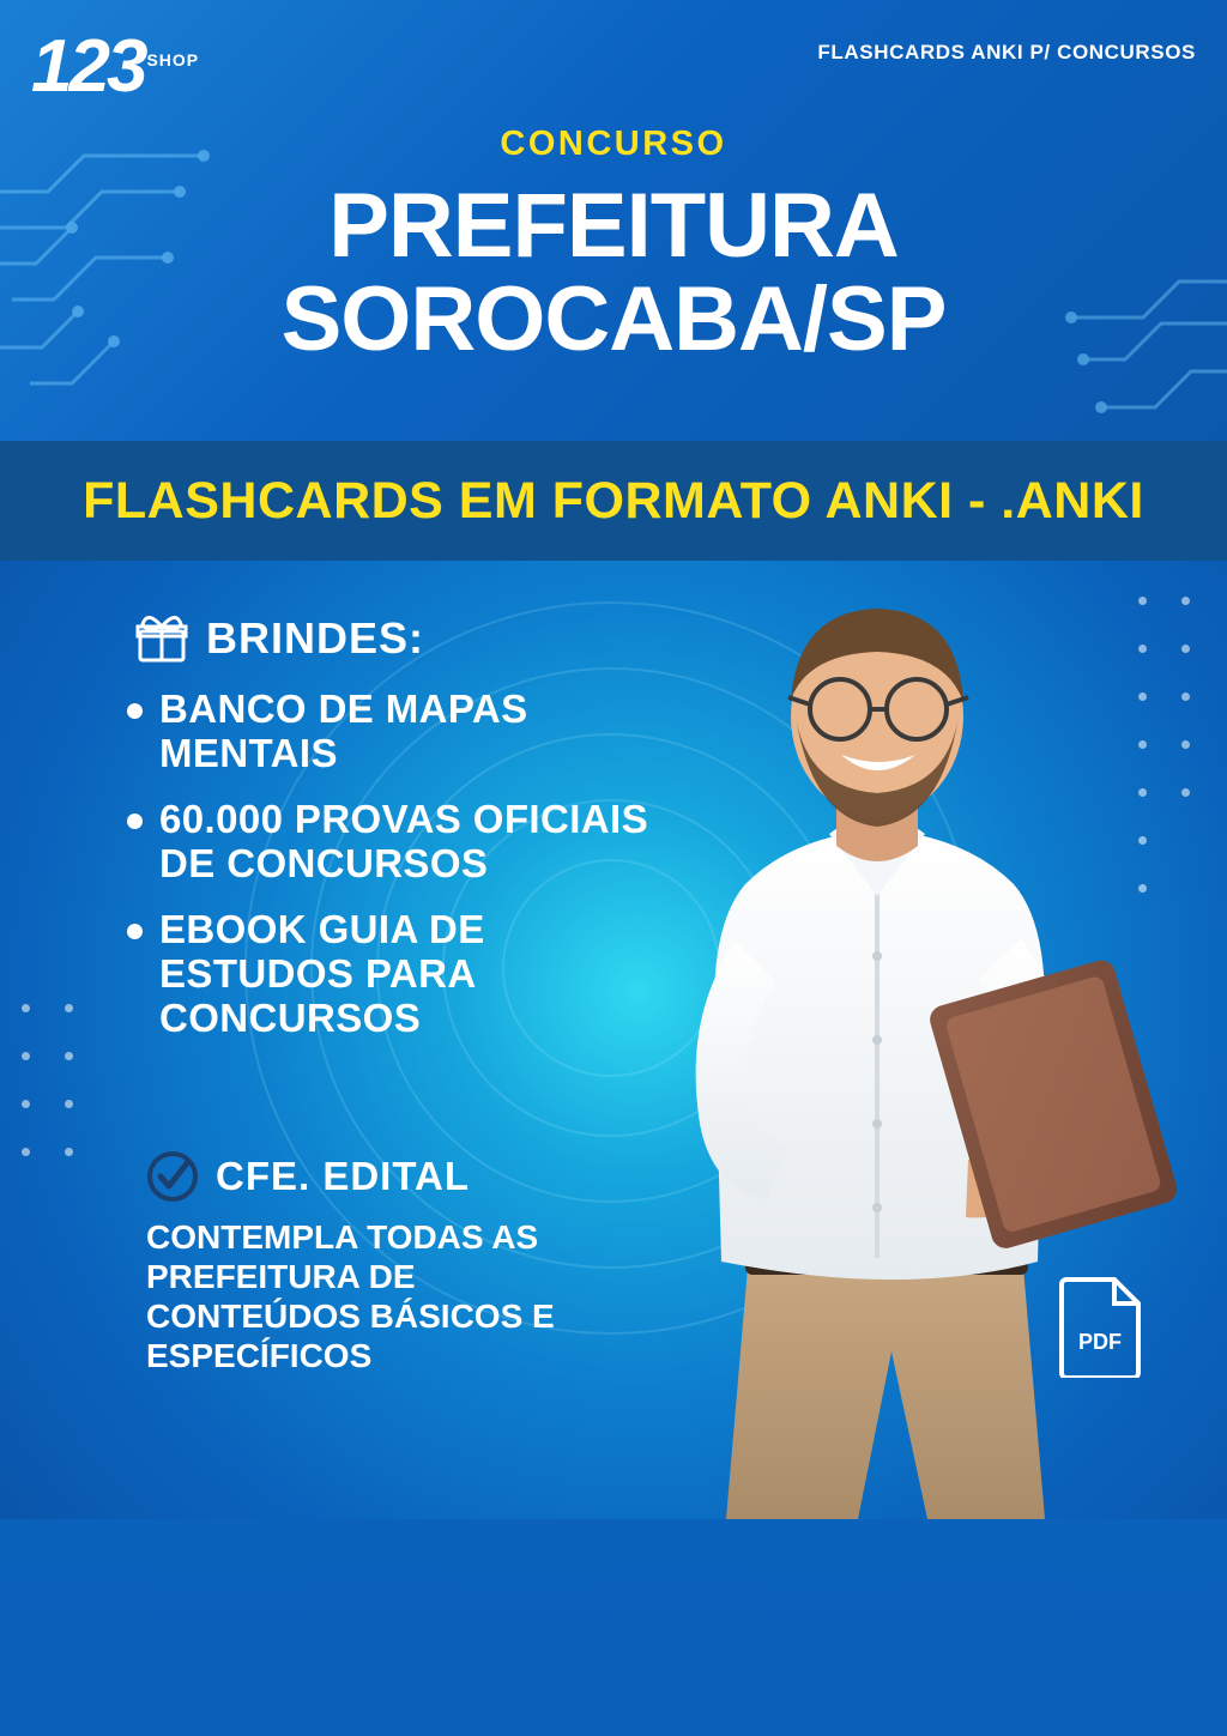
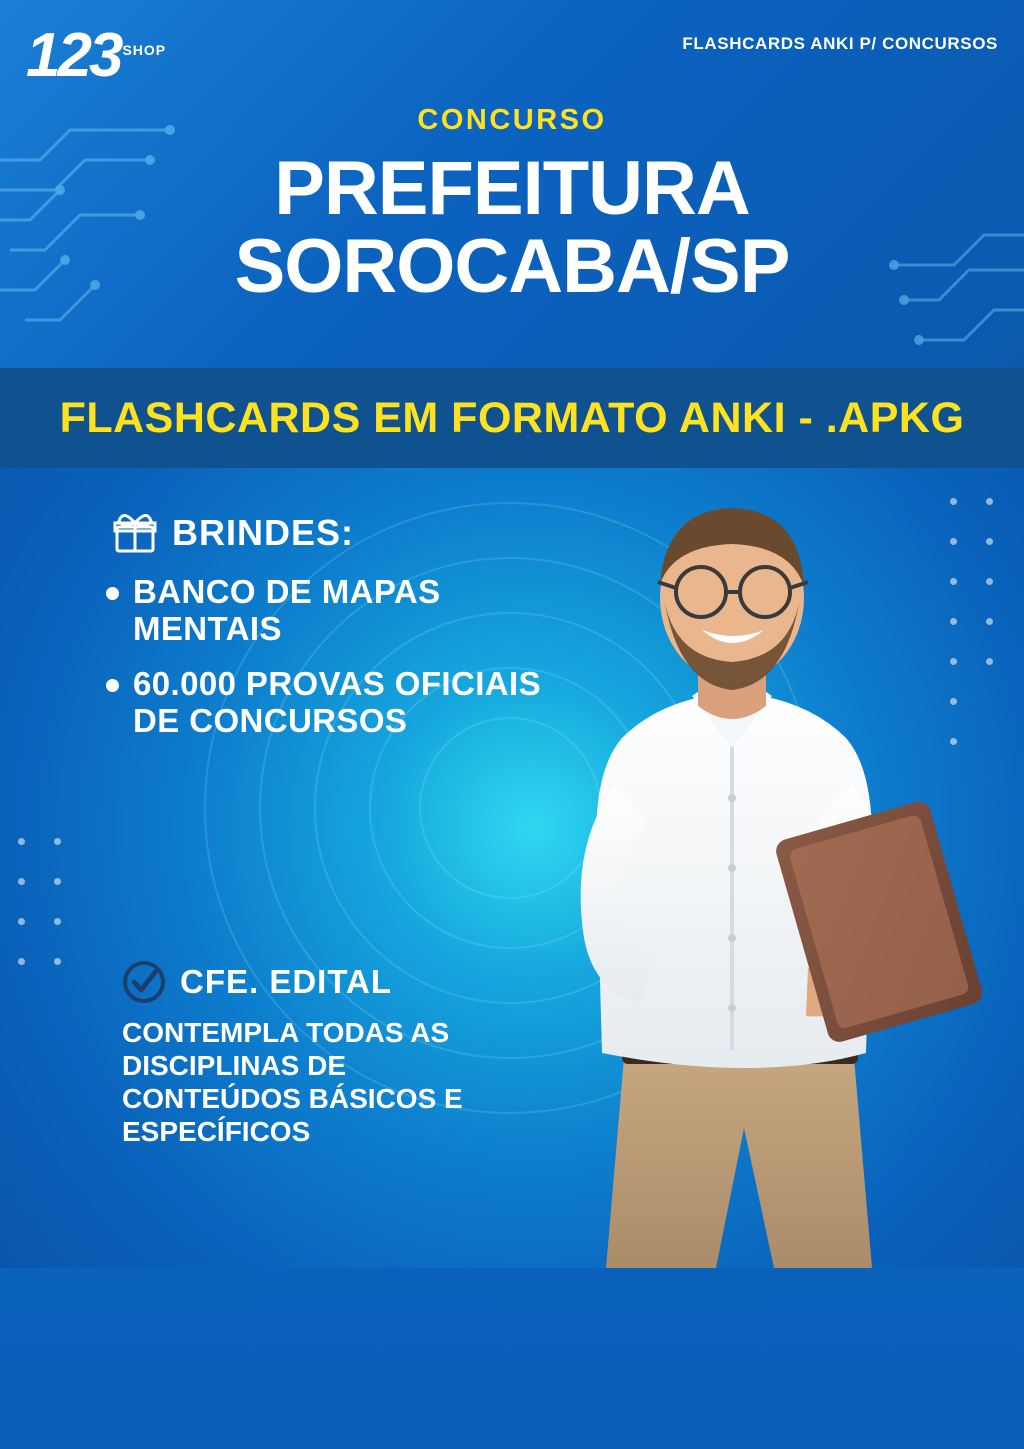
  123
  SHOP
  FLASHCARDS ANKI P/ CONCURSOS
  CONCURSO
  PREFEITURA
  SOROCABA/SP
- FLASHCARDS EM FORMATO ANKI - .ANKI
+ FLASHCARDS EM FORMATO ANKI - .APKG
  BRINDES:
  BANCO DE MAPAS MENTAIS
  60.000 PROVAS OFICIAIS DE CONCURSOS
- EBOOK GUIA DE ESTUDOS PARA CONCURSOS
  CFE. EDITAL
- CONTEMPLA TODAS AS PREFEITURA DE CONTEÚDOS BÁSICOS E ESPECÍFICOS
+ CONTEMPLA TODAS AS DISCIPLINAS DE CONTEÚDOS BÁSICOS E ESPECÍFICOS
- PDF
